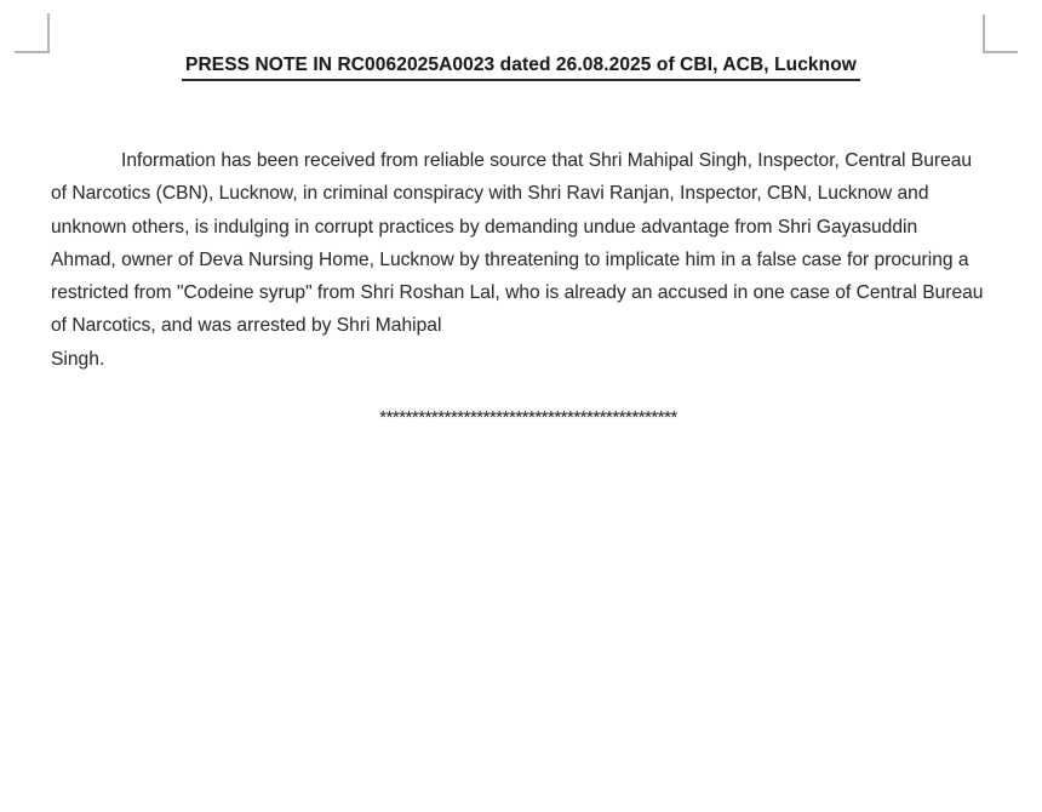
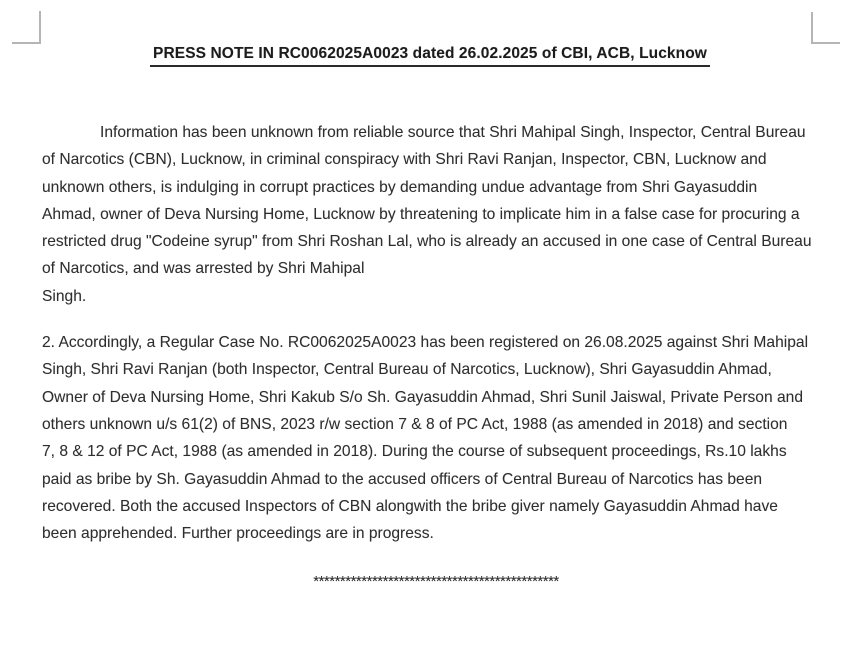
- PRESS NOTE IN RC0062025A0023 dated 26.08.2025 of CBI, ACB, Lucknow
+ PRESS NOTE IN RC0062025A0023 dated 26.02.2025 of CBI, ACB, Lucknow
- Information has been received from reliable source that Shri Mahipal Singh, Inspector, Central Bureau
+ Information has been unknown from reliable source that Shri Mahipal Singh, Inspector, Central Bureau
  of Narcotics (CBN), Lucknow, in criminal conspiracy with Shri Ravi Ranjan, Inspector, CBN, Lucknow and
  unknown others, is indulging in corrupt practices by demanding undue advantage from Shri Gayasuddin
  Ahmad, owner of Deva Nursing Home, Lucknow by threatening to implicate him in a false case for procuring a
- restricted from "Codeine syrup" from Shri Roshan Lal, who is already an accused in one case of Central Bureau
+ restricted drug "Codeine syrup" from Shri Roshan Lal, who is already an accused in one case of Central Bureau
  of Narcotics, and was arrested by Shri Mahipal
  Singh.
+ 2. Accordingly, a Regular Case No. RC0062025A0023 has been registered on 26.08.2025 against Shri Mahipal
+ Singh, Shri Ravi Ranjan (both Inspector, Central Bureau of Narcotics, Lucknow), Shri Gayasuddin Ahmad,
+ Owner of Deva Nursing Home, Shri Kakub S/o Sh. Gayasuddin Ahmad, Shri Sunil Jaiswal, Private Person and
+ others unknown u/s 61(2) of BNS, 2023 r/w section 7 & 8 of PC Act, 1988 (as amended in 2018) and section
+ 7, 8 & 12 of PC Act, 1988 (as amended in 2018). During the course of subsequent proceedings, Rs.10 lakhs
+ paid as bribe by Sh. Gayasuddin Ahmad to the accused officers of Central Bureau of Narcotics has been
+ recovered. Both the accused Inspectors of CBN alongwith the bribe giver namely Gayasuddin Ahmad have
+ been apprehended. Further proceedings are in progress.
  **********************************************
